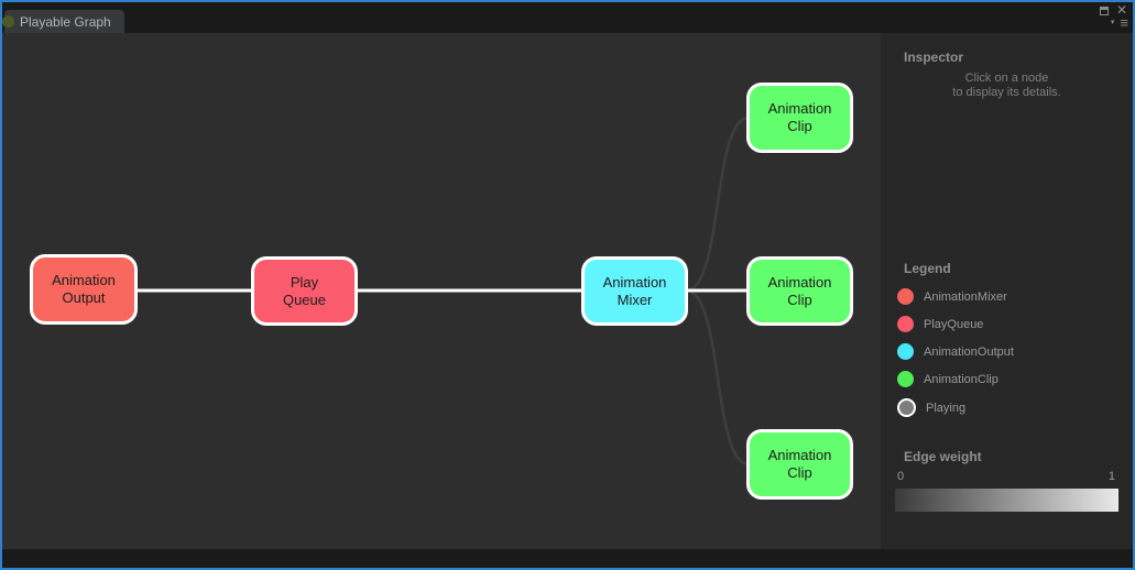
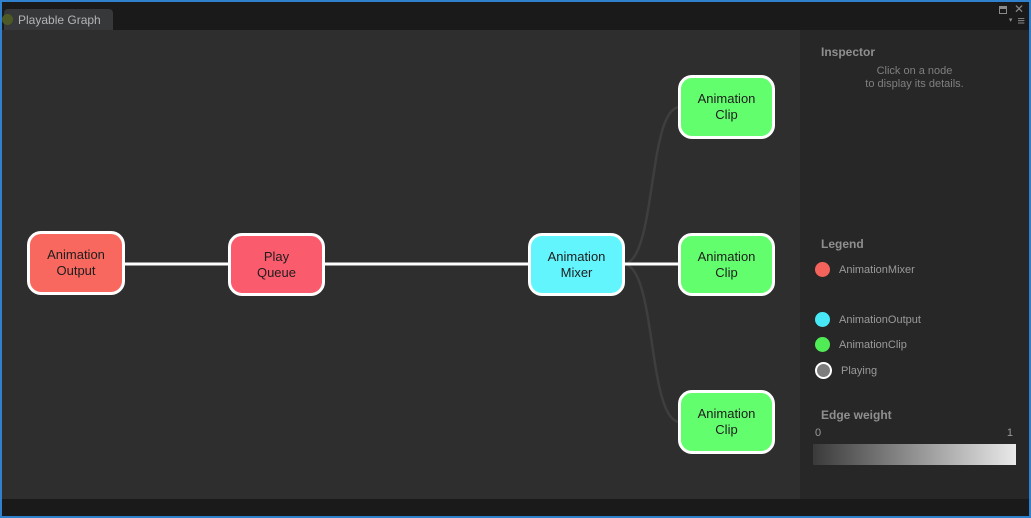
  Playable Graph
  ✕
  ≡
  Animation
  Output
  Play
  Queue
  Animation
  Mixer
  Animation
  Clip
  Animation
  Clip
  Animation
  Clip
  Inspector
  Click on a node
  to display its details.
  Legend
  AnimationMixer
- PlayQueue
  AnimationOutput
  AnimationClip
  Playing
  Edge weight
  0
  1
